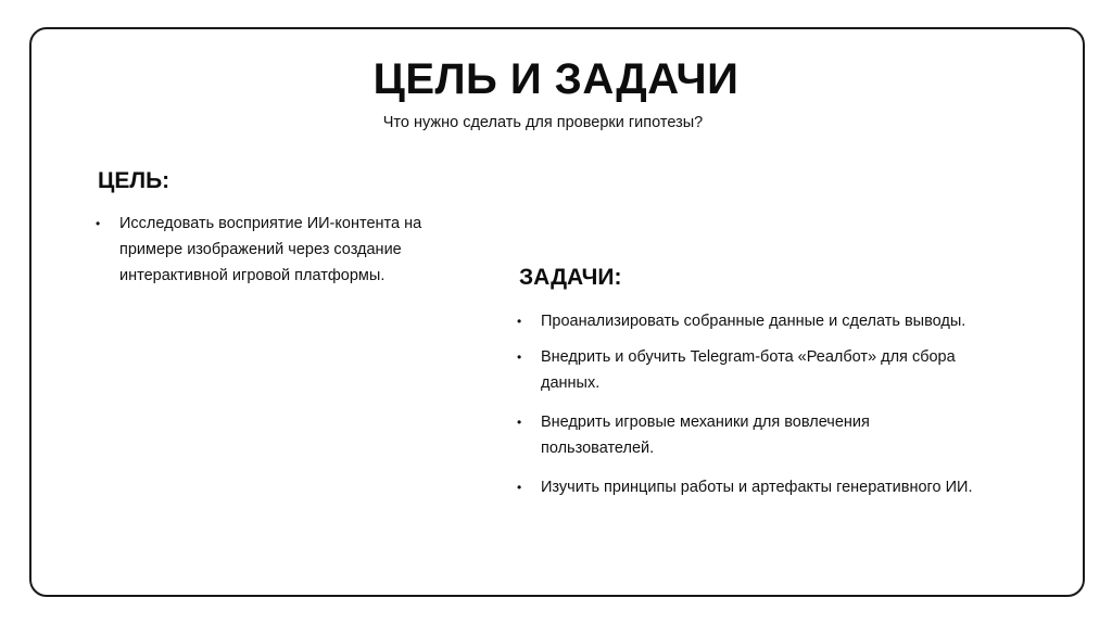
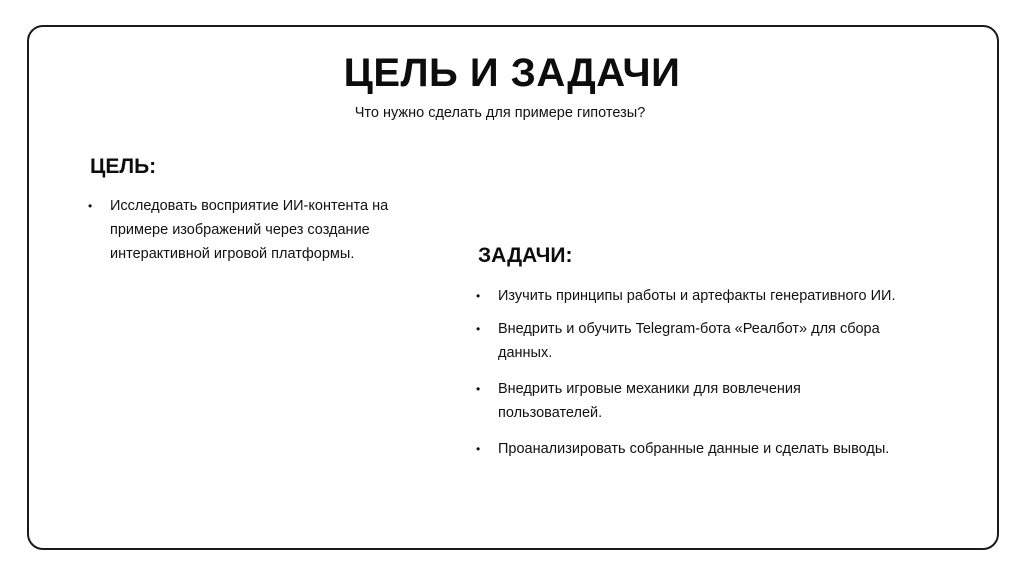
  ЦЕЛЬ И ЗАДАЧИ
- Что нужно сделать для проверки гипотезы?
+ Что нужно сделать для примере гипотезы?
  ЦЕЛЬ:
  •
  Исследовать восприятие ИИ-контента на примере изображений через создание интерактивной игровой платформы.
  ЗАДАЧИ:
  •
- Проанализировать собранные данные и сделать выводы.
+ Изучить принципы работы и артефакты генеративного ИИ.
  •
  Внедрить и обучить Telegram-бота «Реалбот» для сбора данных.
  •
  Внедрить игровые механики для вовлечения пользователей.
  •
- Изучить принципы работы и артефакты генеративного ИИ.
+ Проанализировать собранные данные и сделать выводы.
